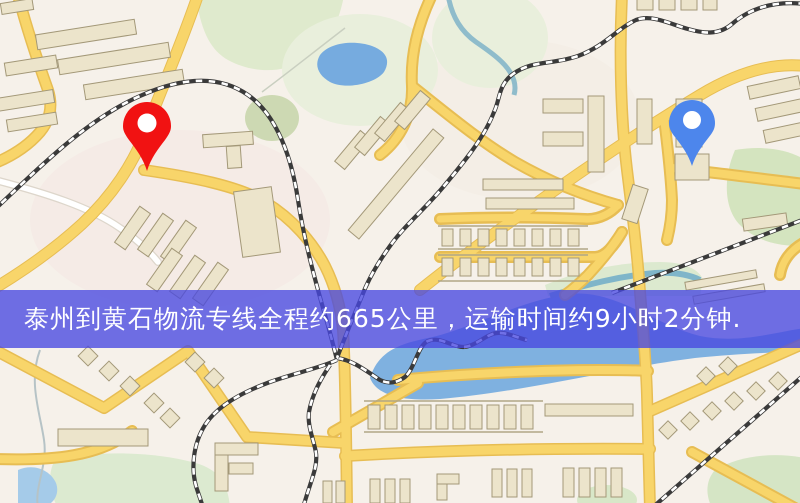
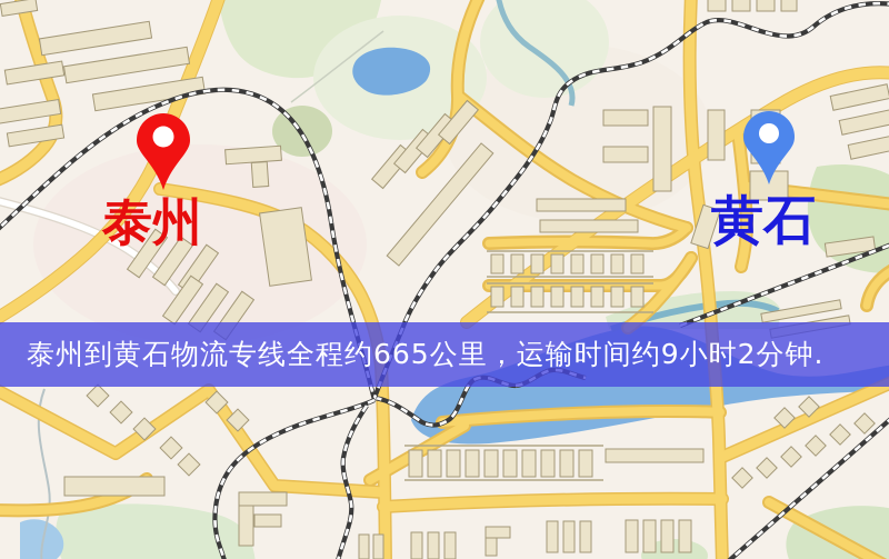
+ 泰州
+ 黄石
  泰州到黄石物流专线全程约665公里，运输时间约9小时2分钟.
